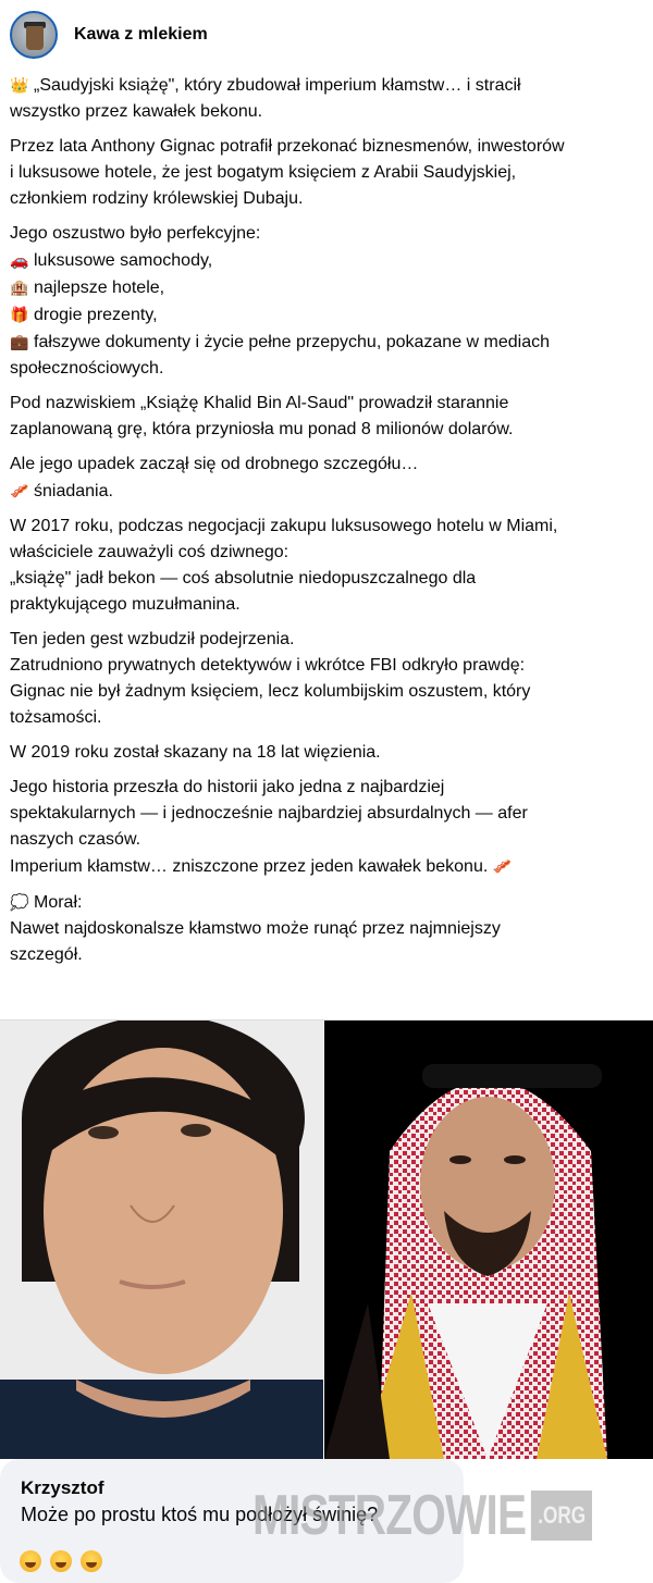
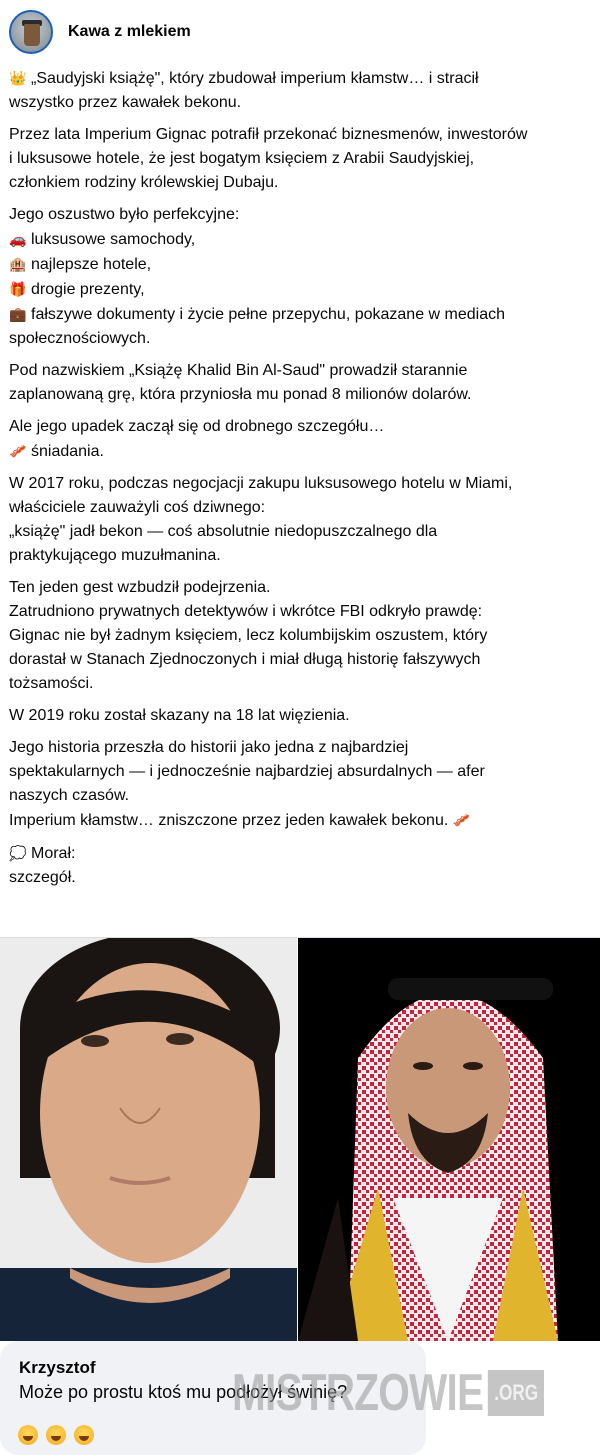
  Kawa z mlekiem
  👑 „Saudyjski książę", który zbudował imperium kłamstw… i stracił
  wszystko przez kawałek bekonu.
- Przez lata Anthony Gignac potrafił przekonać biznesmenów, inwestorów
+ Przez lata Imperium Gignac potrafił przekonać biznesmenów, inwestorów
  i luksusowe hotele, że jest bogatym księciem z Arabii Saudyjskiej,
  członkiem rodziny królewskiej Dubaju.
  Jego oszustwo było perfekcyjne:
  🚗 luksusowe samochody,
  🏨 najlepsze hotele,
  🎁 drogie prezenty,
  💼 fałszywe dokumenty i życie pełne przepychu, pokazane w mediach
  społecznościowych.
  Pod nazwiskiem „Książę Khalid Bin Al-Saud" prowadził starannie
  zaplanowaną grę, która przyniosła mu ponad 8 milionów dolarów.
  Ale jego upadek zaczął się od drobnego szczegółu…
  🥓 śniadania.
  W 2017 roku, podczas negocjacji zakupu luksusowego hotelu w Miami,
  właściciele zauważyli coś dziwnego:
  „książę" jadł bekon — coś absolutnie niedopuszczalnego dla
  praktykującego muzułmanina.
  Ten jeden gest wzbudził podejrzenia.
  Zatrudniono prywatnych detektywów i wkrótce FBI odkryło prawdę:
  Gignac nie był żadnym księciem, lecz kolumbijskim oszustem, który
+ dorastał w Stanach Zjednoczonych i miał długą historię fałszywych
  tożsamości.
  W 2019 roku został skazany na 18 lat więzienia.
  Jego historia przeszła do historii jako jedna z najbardziej
  spektakularnych — i jednocześnie najbardziej absurdalnych — afer
  naszych czasów.
  Imperium kłamstw… zniszczone przez jeden kawałek bekonu. 🥓
  💭 Morał:
- Nawet najdoskonalsze kłamstwo może runąć przez najmniejszy
  szczegół.
  Krzysztof
  Może po prostu ktoś mu podłożył świnię?
  MISTRZOWIE .ORG
